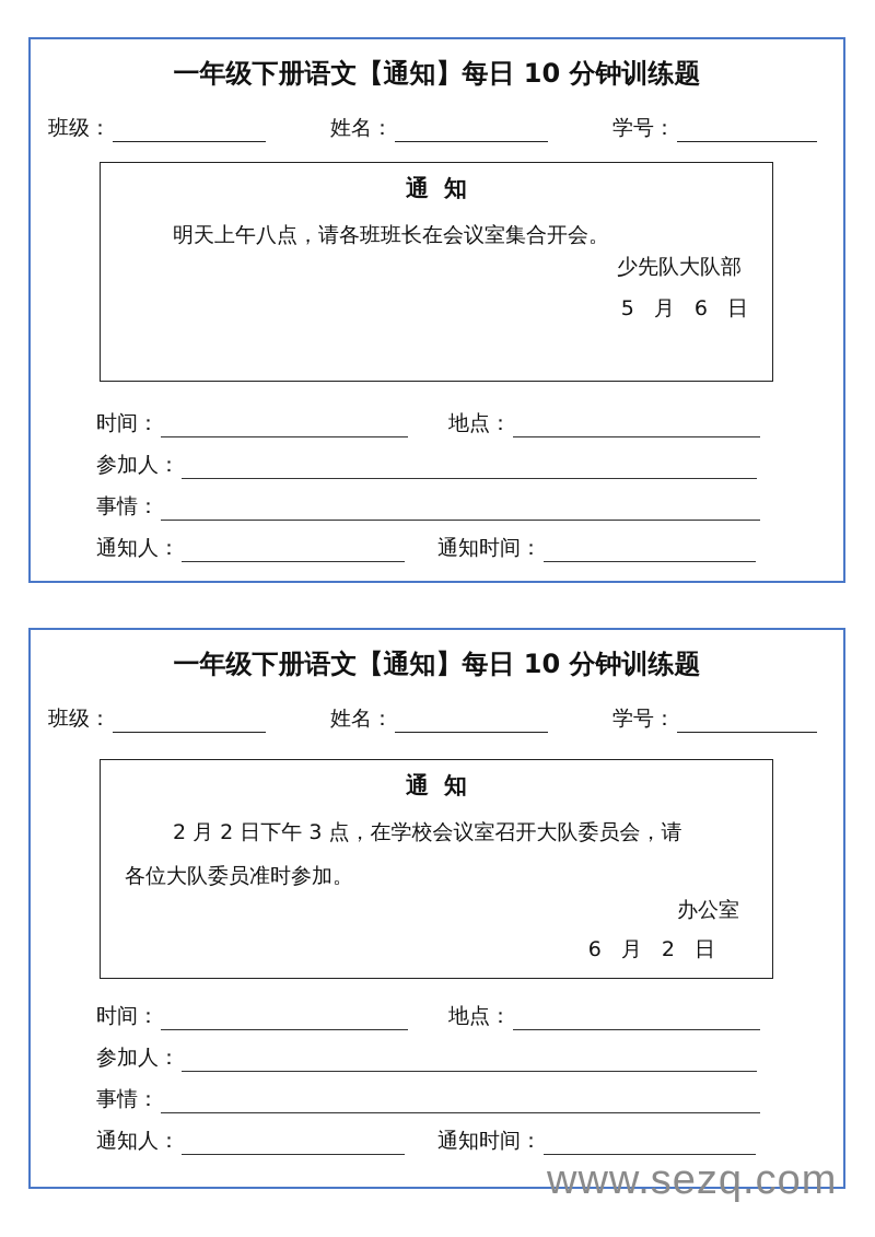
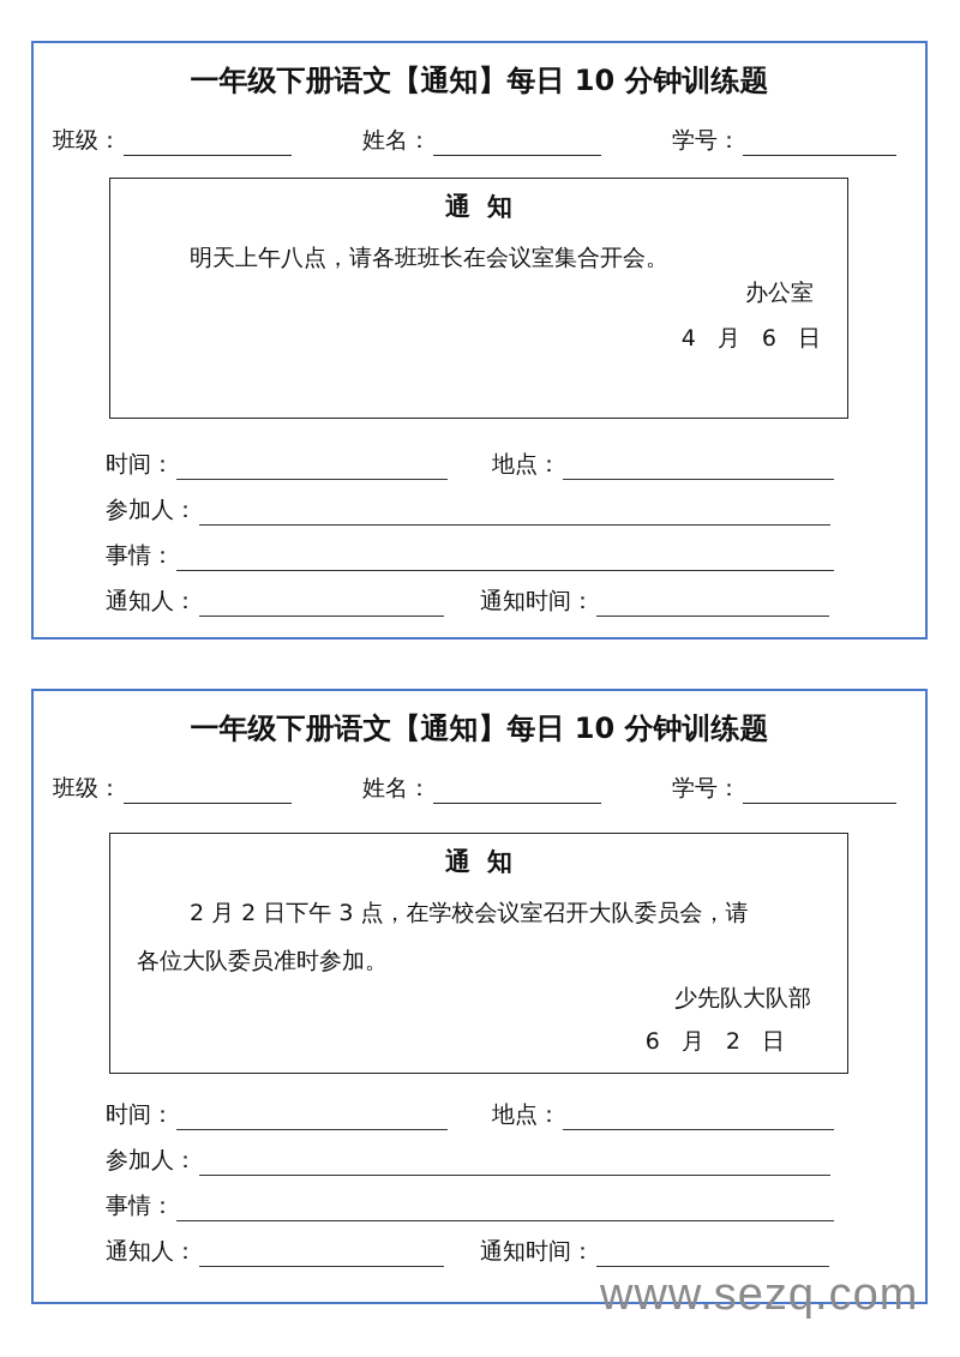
  一年级下册语文【通知】每日 10 分钟训练题
  班级：
  姓名：
  学号：
  通知
  明天上午八点，请各班班长在会议室集合开会。
- 少先队大队部
+ 办公室
- 5 月 6 日
+ 4 月 6 日
  时间：
  地点：
  参加人：
  事情：
  通知人：
  通知时间：
  一年级下册语文【通知】每日 10 分钟训练题
  班级：
  姓名：
  学号：
  通知
  2 月 2 日下午 3 点，在学校会议室召开大队委员会，请
  各位大队委员准时参加。
- 办公室
+ 少先队大队部
  6 月 2 日
  时间：
  地点：
  参加人：
  事情：
  通知人：
  通知时间：
  www.sezq.com
